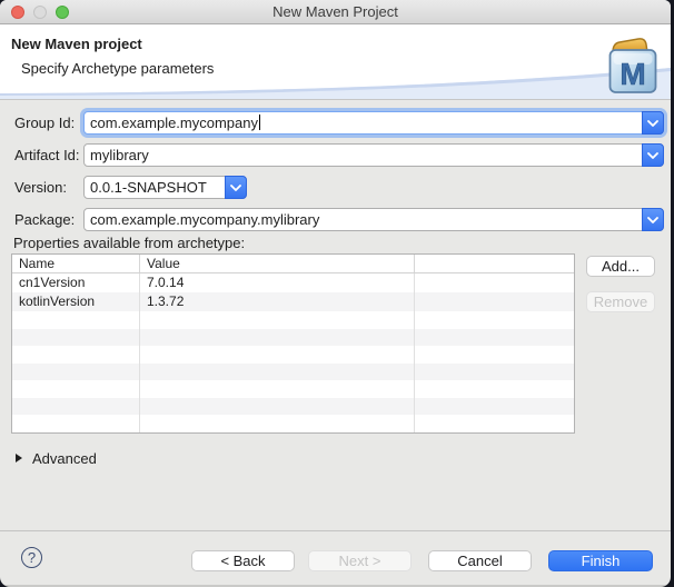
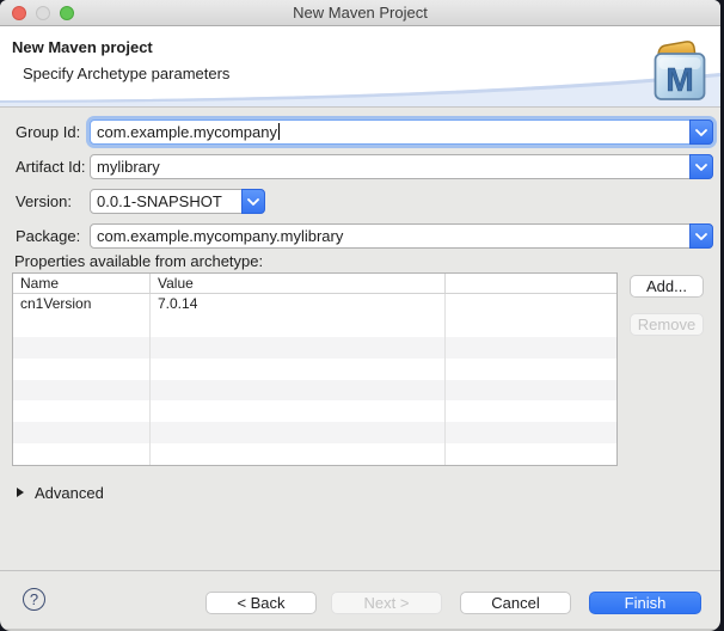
  New Maven Project
  New Maven project
  Specify Archetype parameters
  M
  Group Id:
  com.example.mycompany
  Artifact Id:
  mylibrary
  Version:
  0.0.1-SNAPSHOT
  Package:
  com.example.mycompany.mylibrary
  Properties available from archetype:
  Name
  Value
  cn1Version
  7.0.14
- kotlinVersion
- 1.3.72
  Add...
  Remove
  Advanced
  ?
  < Back
  Next >
  Cancel
  Finish
